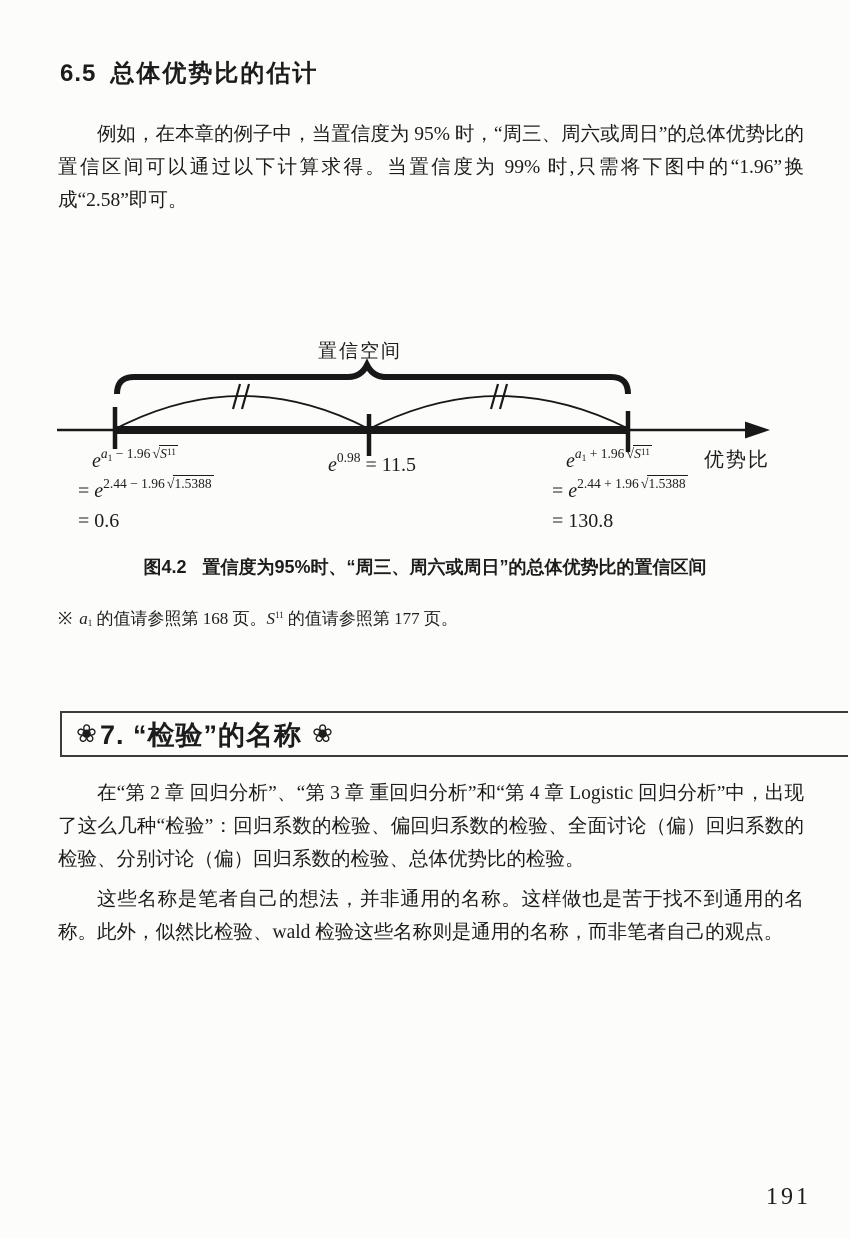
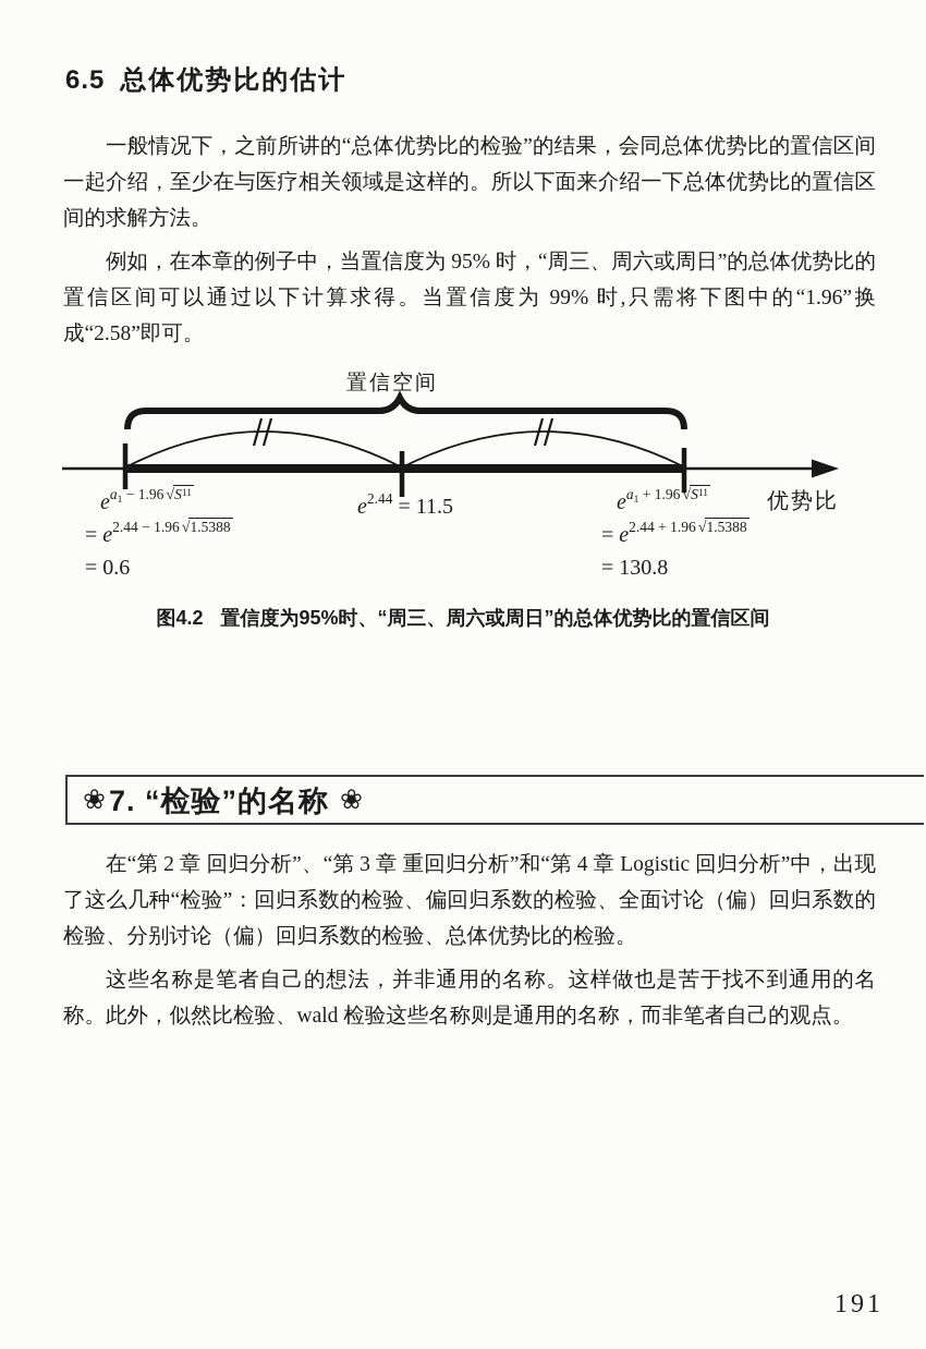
  6.5 总体优势比的估计
+ 一般情况下，之前所讲的“总体优势比的检验”的结果，会同总体优势比的置信区间一起介绍，至少在与医疗相关领域是这样的。所以下面来介绍一下总体优势比的置信区间的求解方法。
  例如，在本章的例子中，当置信度为 95% 时，“周三、周六或周日”的总体优势比的置信区间可以通过以下计算求得。当置信度为 99% 时,只需将下图中的“1.96”换成“2.58”即可。
  置信空间
  优势比
  ea1 − 1.96 √S11
  = e2.44 − 1.96 √1.5388
  = 0.6
- e0.98= 11.5
+ e2.44= 11.5
  ea1 + 1.96 √S11
  = e2.44 + 1.96 √1.5388
  = 130.8
  图4.2 置信度为95%时、“周三、周六或周日”的总体优势比的置信区间
- ※ a1 的值请参照第 168 页。S11 的值请参照第 177 页。
  ❀7. “检验”的名称 ❀
  在“第 2 章 回归分析”、“第 3 章 重回归分析”和“第 4 章 Logistic 回归分析”中，出现了这么几种“检验”：回归系数的检验、偏回归系数的检验、全面讨论（偏）回归系数的检验、分别讨论（偏）回归系数的检验、总体优势比的检验。
  这些名称是笔者自己的想法，并非通用的名称。这样做也是苦于找不到通用的名称。此外，似然比检验、wald 检验这些名称则是通用的名称，而非笔者自己的观点。
  191
